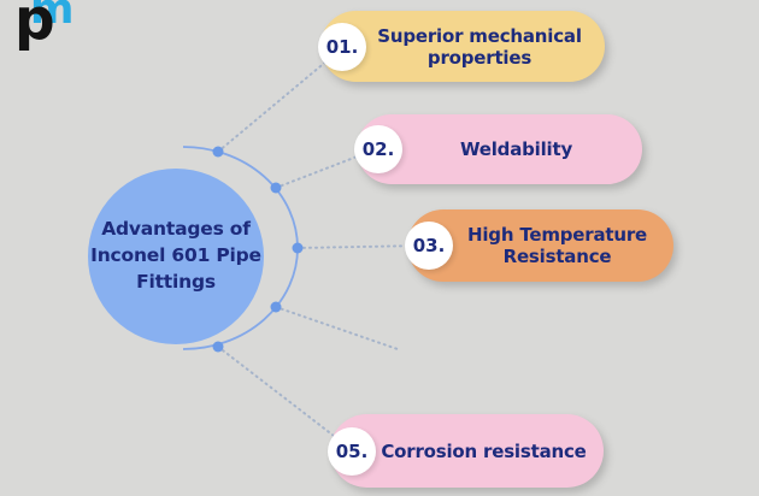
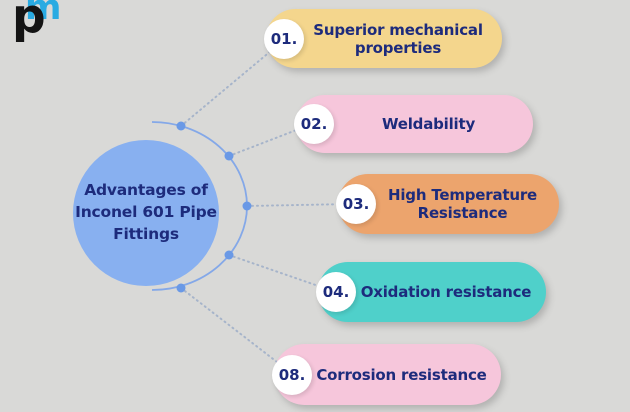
  m
  p
  Advantages of
  Inconel 601 Pipe
  Fittings
  01.
  Superior mechanical properties
  02.
  Weldability
  03.
  High Temperature Resistance
+ 04.
+ Oxidation resistance
- 05.
+ 08.
  Corrosion resistance
